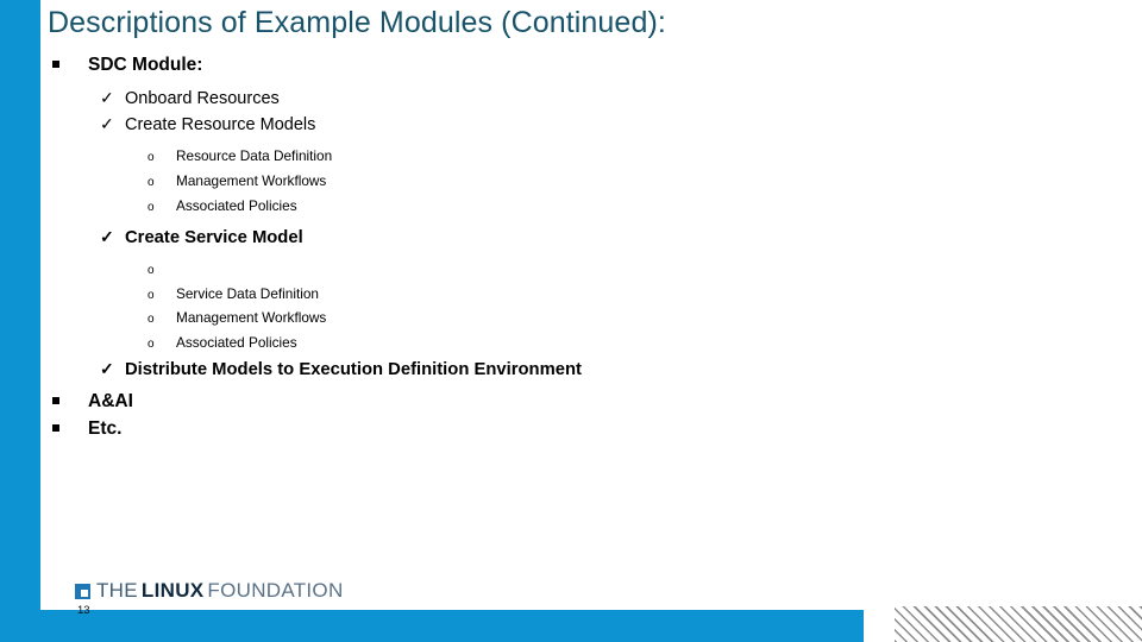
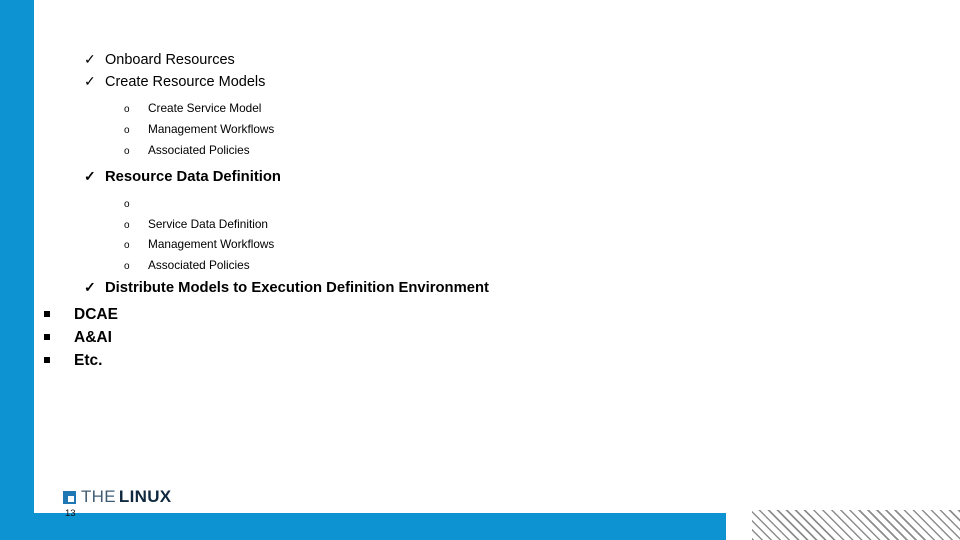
- Descriptions of Example Modules (Continued):
- SDC Module:
  ✓
  Onboard Resources
  ✓
  Create Resource Models
  o
- Resource Data Definition
+ Create Service Model
  o
  Management Workflows
  o
  Associated Policies
  ✓
- Create Service Model
+ Resource Data Definition
  o
  o
  Service Data Definition
  o
  Management Workflows
  o
  Associated Policies
  ✓
  Distribute Models to Execution Definition Environment
+ DCAE
  A&AI
  Etc.
  THE
  LINUX
- FOUNDATION
  13
